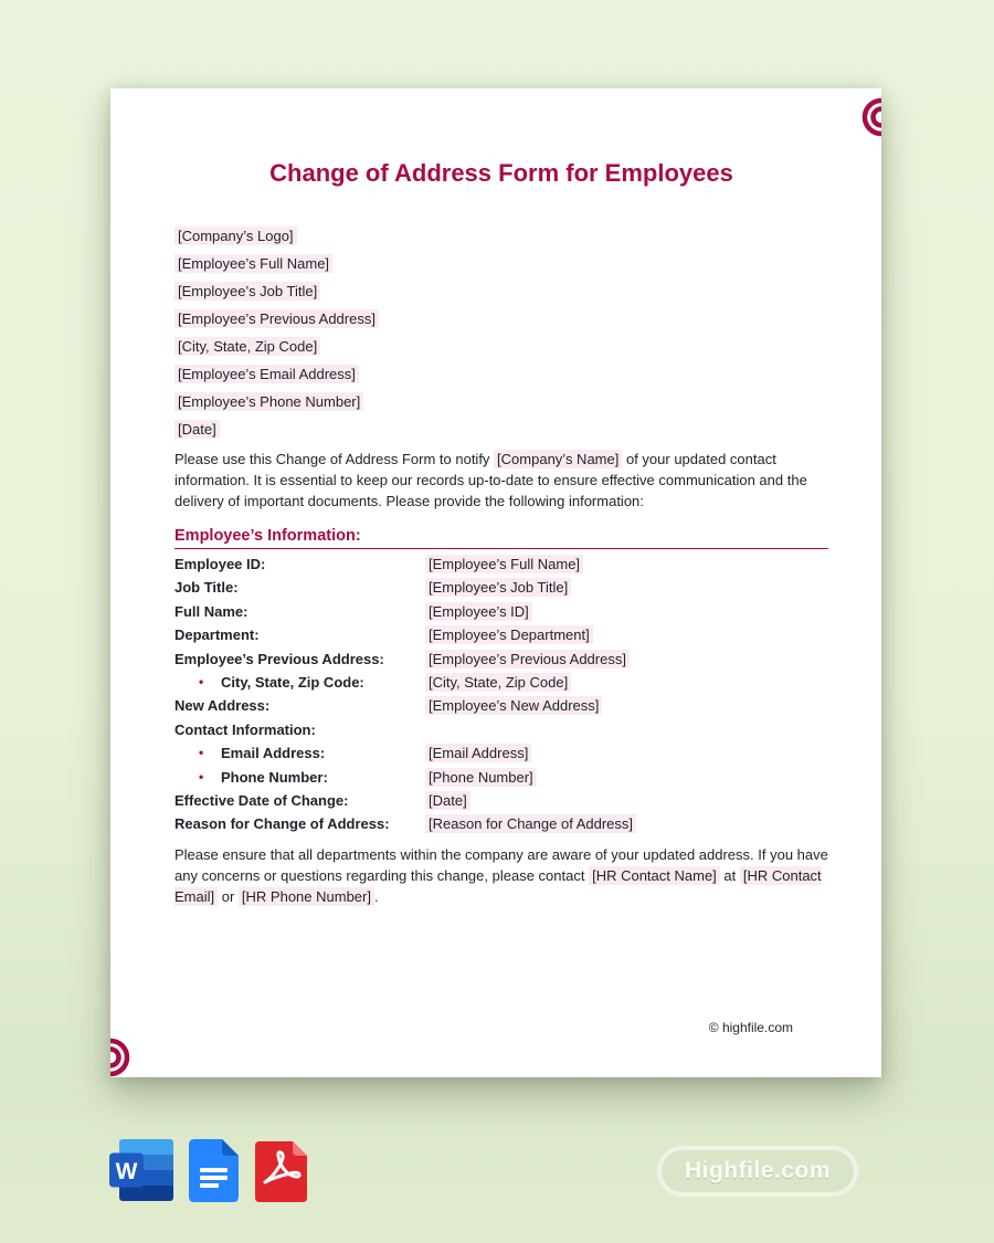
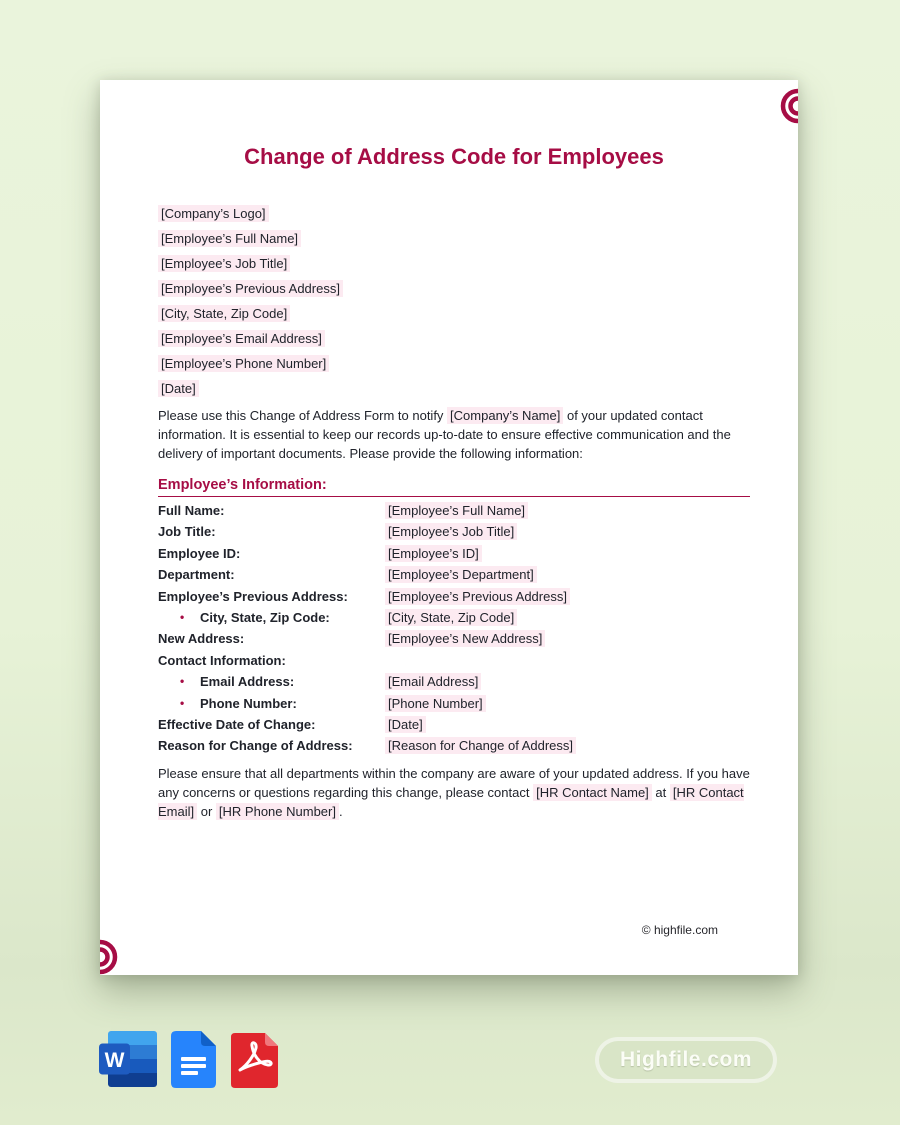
- Change of Address Form for Employees
+ Change of Address Code for Employees
  [Company’s Logo]
  [Employee’s Full Name]
  [Employee’s Job Title]
  [Employee’s Previous Address]
  [City, State, Zip Code]
  [Employee’s Email Address]
  [Employee’s Phone Number]
  [Date]
  Please use this Change of Address Form to notify [Company’s Name] of your updated contact information. It is essential to keep our records up-to-date to ensure effective communication and the delivery of important documents. Please provide the following information:
  Employee’s Information:
- Employee ID:
+ Full Name:
  [Employee’s Full Name]
  Job Title:
  [Employee’s Job Title]
- Full Name:
+ Employee ID:
  [Employee’s ID]
  Department:
  [Employee’s Department]
  Employee’s Previous Address:
  [Employee’s Previous Address]
  •
  City, State, Zip Code:
  [City, State, Zip Code]
  New Address:
  [Employee’s New Address]
  Contact Information:
  •
  Email Address:
  [Email Address]
  •
  Phone Number:
  [Phone Number]
  Effective Date of Change:
  [Date]
  Reason for Change of Address:
  [Reason for Change of Address]
  Please ensure that all departments within the company are aware of your updated address. If you have any concerns or questions regarding this change, please contact [HR Contact Name] at [HR Contact Email] or [HR Phone Number] .
  © highfile.com
  W
  Highfile.com
